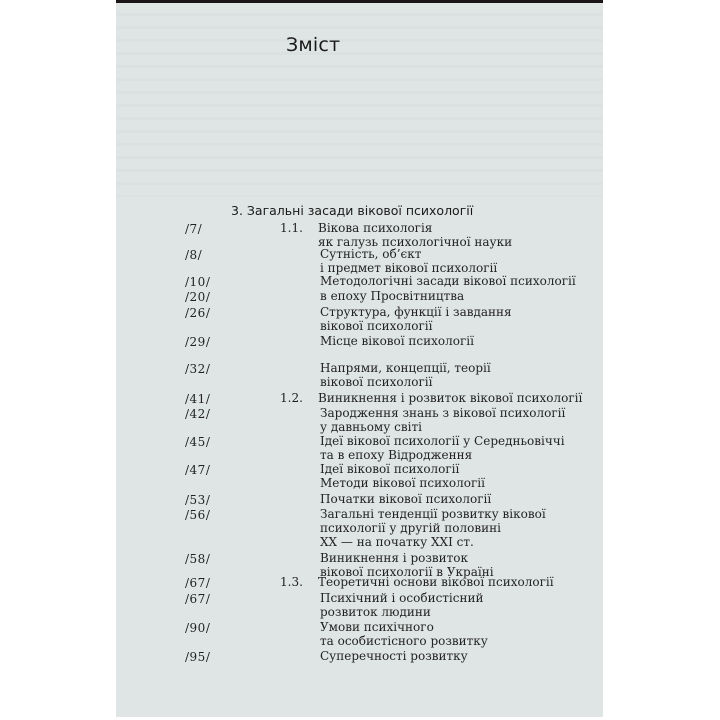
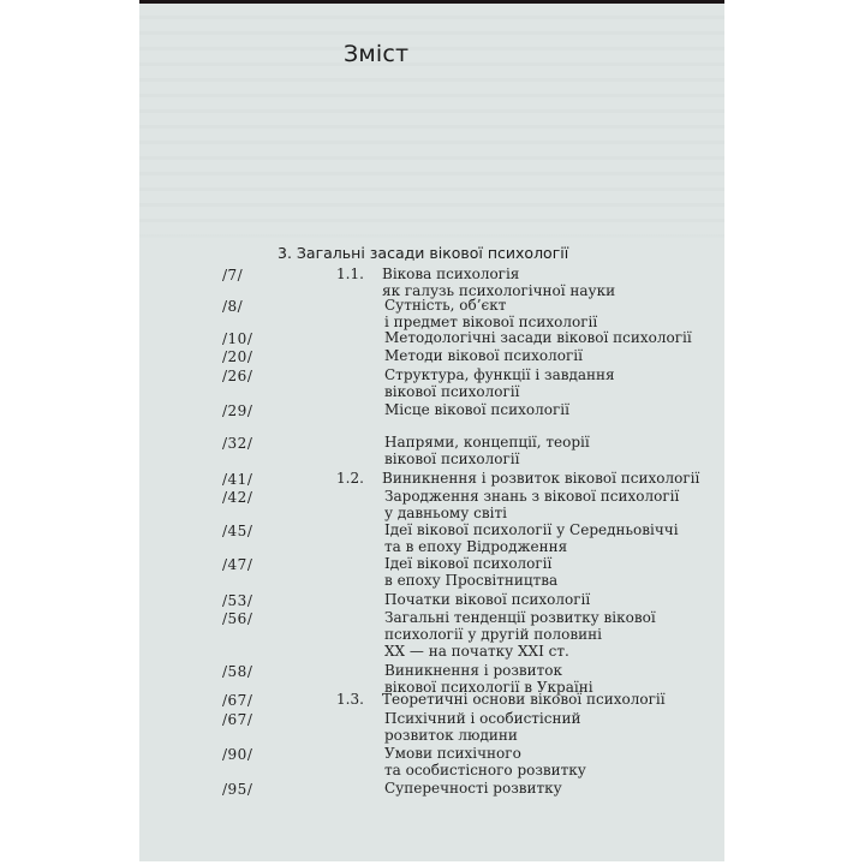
  Зміст
  3. Загальні засади вікової психології
  /7/
  1.1. Вікова психологія
  як галузь психологічної науки
  /8/
  Сутність, об’єкт
  і предмет вікової психології
  /10/
  Методологічні засади вікової психології
  /20/
- в епоху Просвітництва
+ Методи вікової психології
  /26/
  Структура, функції і завдання
  вікової психології
  /29/
  Місце вікової психології
  /32/
  Напрями, концепції, теорії
  вікової психології
  /41/
  1.2. Виникнення і розвиток вікової психології
  /42/
  Зародження знань з вікової психології
  у давньому світі
  /45/
  Ідеї вікової психології у Середньовіччі
  та в епоху Відродження
  /47/
  Ідеї вікової психології
- Методи вікової психології
+ в епоху Просвітництва
  /53/
  Початки вікової психології
  /56/
  Загальні тенденції розвитку вікової
  психології у другій половині
  XX — на початку XXI ст.
  /58/
  Виникнення і розвиток
  вікової психології в Україні
  /67/
  1.3. Теоретичні основи вікової психології
  /67/
  Психічний і особистісний
  розвиток людини
  /90/
  Умови психічного
  та особистісного розвитку
  /95/
  Суперечності розвитку
